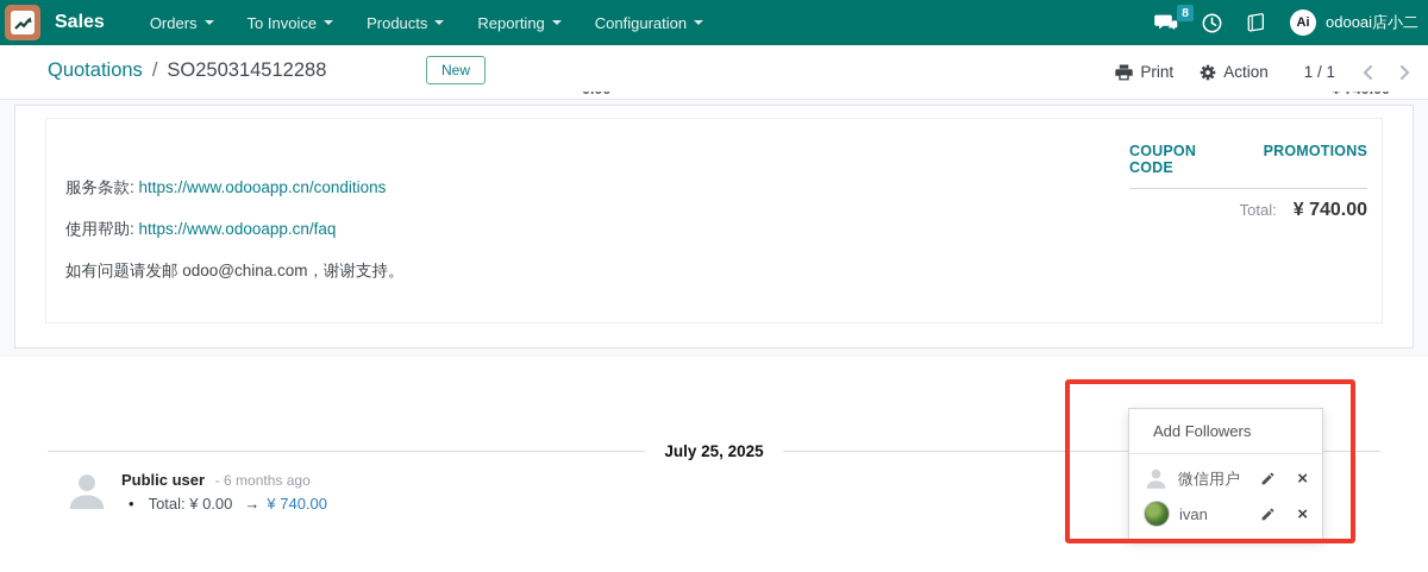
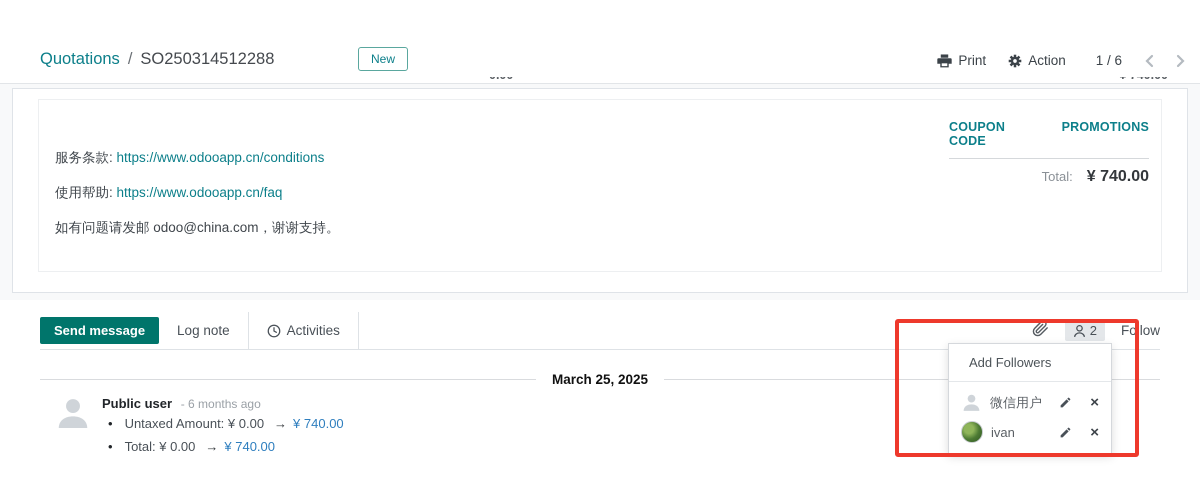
- Sales
- Orders
- To Invoice
- Products
- Reporting
- Configuration
- 8
- Ai
- odooai店小二
  Quotations
  /
  SO250314512288
  New
  Print
  Action
- 1 / 1
+ 1 / 6
  COUPON CODE
  PROMOTIONS
  Total:
  ¥ 740.00
  服务条款: https://www.odooapp.cn/conditions
  使用帮助: https://www.odooapp.cn/faq
  如有问题请发邮 odoo@china.com，谢谢支持。
+ Send message
+ Log note
+ Activities
+ 2
+ Follow
- July 25, 2025
+ March 25, 2025
  Public user - 6 months ago
+ • Untaxed Amount: ¥ 0.00 → ¥ 740.00
  • Total: ¥ 0.00 → ¥ 740.00
  Add Followers
  微信用户
  ×
  ivan
  ×
